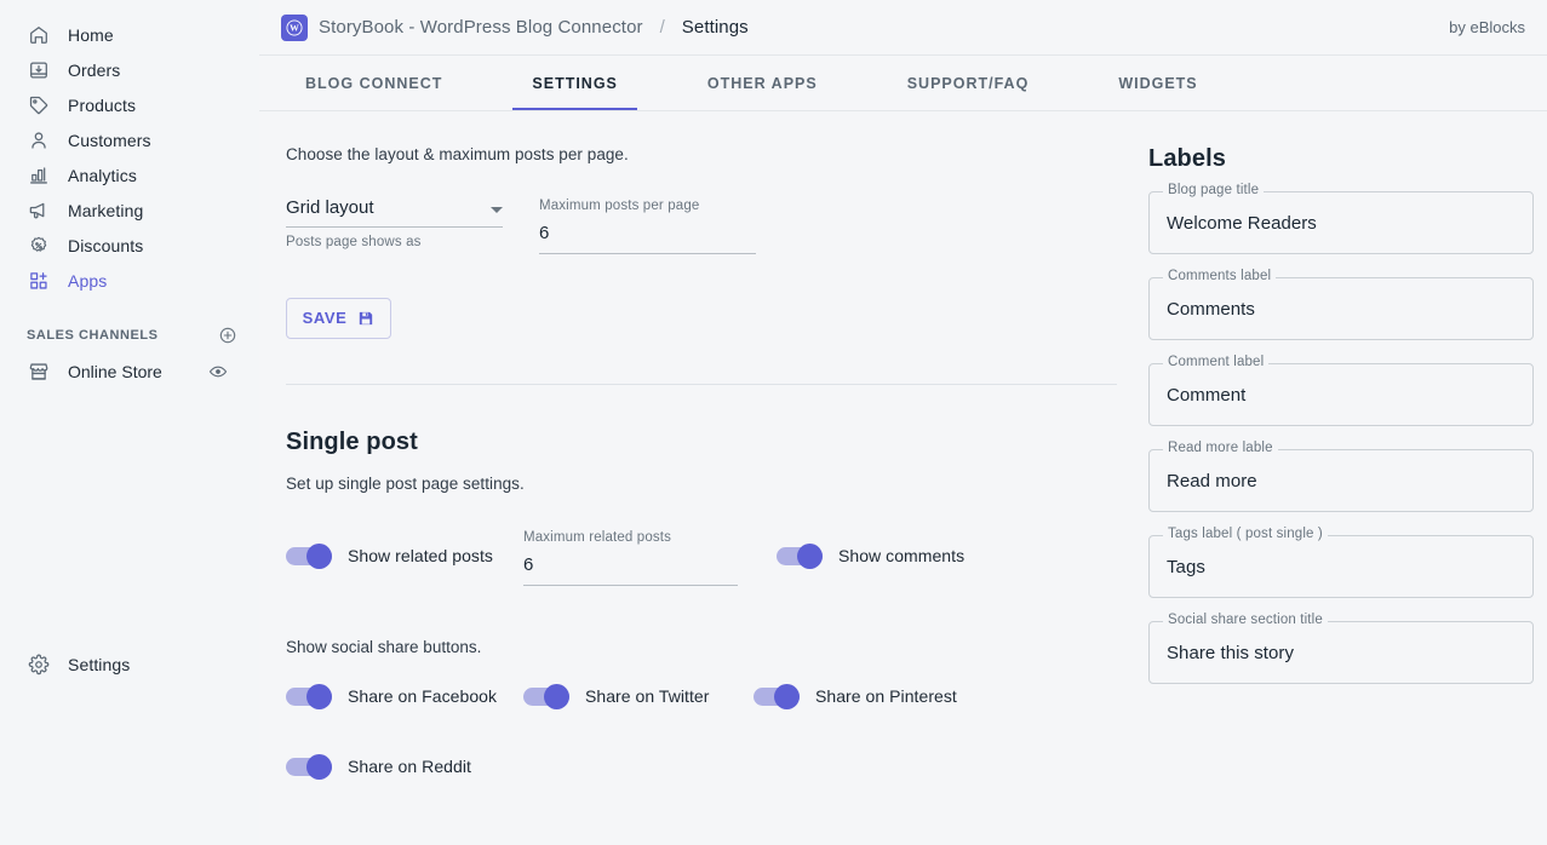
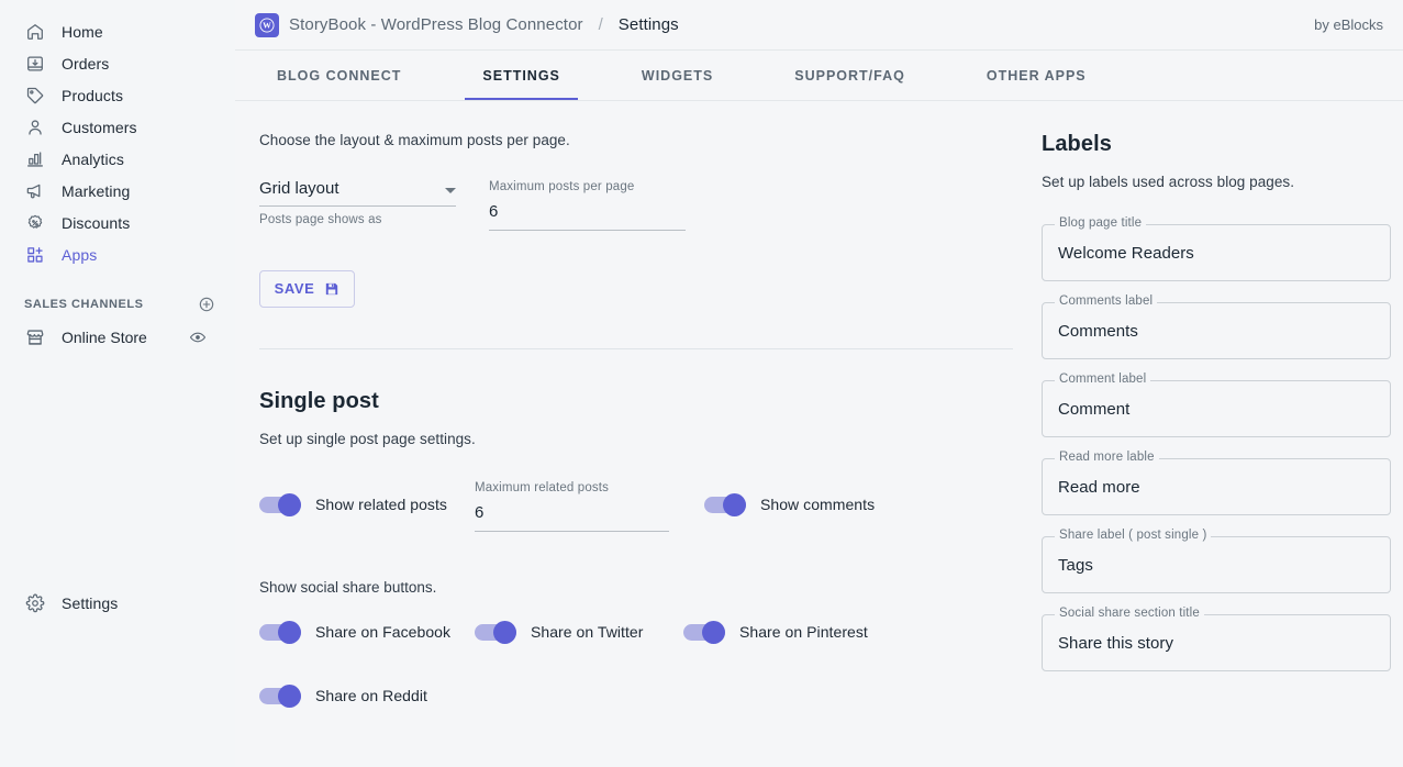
  Home
  Orders
  Products
  Customers
  Analytics
  Marketing
  Discounts
  Apps
  SALES CHANNELS
  Online Store
  Settings
  W
  StoryBook - WordPress Blog Connector
  /
  Settings
  by eBlocks
  BLOG CONNECT
  SETTINGS
- OTHER APPS
+ WIDGETS
  SUPPORT/FAQ
- WIDGETS
+ OTHER APPS
  Choose the layout & maximum posts per page.
  Grid layout
  Posts page shows as
  Maximum posts per page
  6
  SAVE
  Single post
  Set up single post page settings.
  Show related posts
  Maximum related posts
  6
  Show comments
  Show social share buttons.
  Share on Facebook
  Share on Twitter
  Share on Pinterest
  Share on Reddit
  Labels
+ Set up labels used across blog pages.
  Blog page title
  Welcome Readers
  Comments label
  Comments
  Comment label
  Comment
  Read more lable
  Read more
- Tags label ( post single )
+ Share label ( post single )
  Tags
  Social share section title
  Share this story
